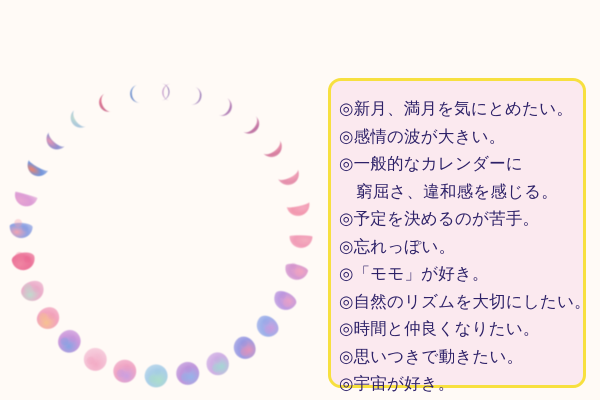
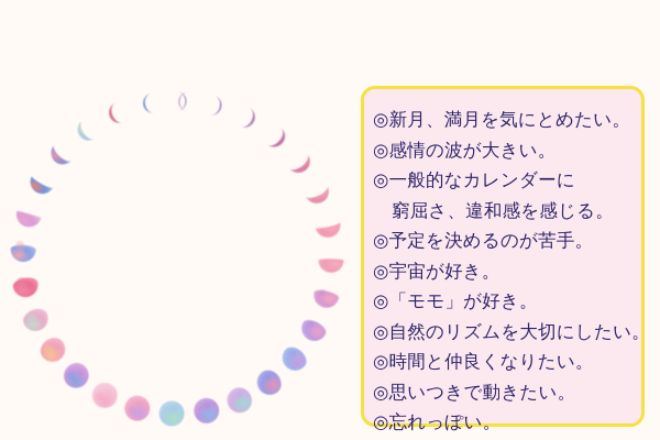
  ◎新月、満月を気にとめたい。
  ◎感情の波が大きい。
  ◎一般的なカレンダーに
  窮屈さ、違和感を感じる。
  ◎予定を決めるのが苦手。
- ◎忘れっぽい。
+ ◎宇宙が好き。
  ◎「モモ」が好き。
  ◎自然のリズムを大切にしたい。
  ◎時間と仲良くなりたい。
  ◎思いつきで動きたい。
- ◎宇宙が好き。
+ ◎忘れっぽい。
